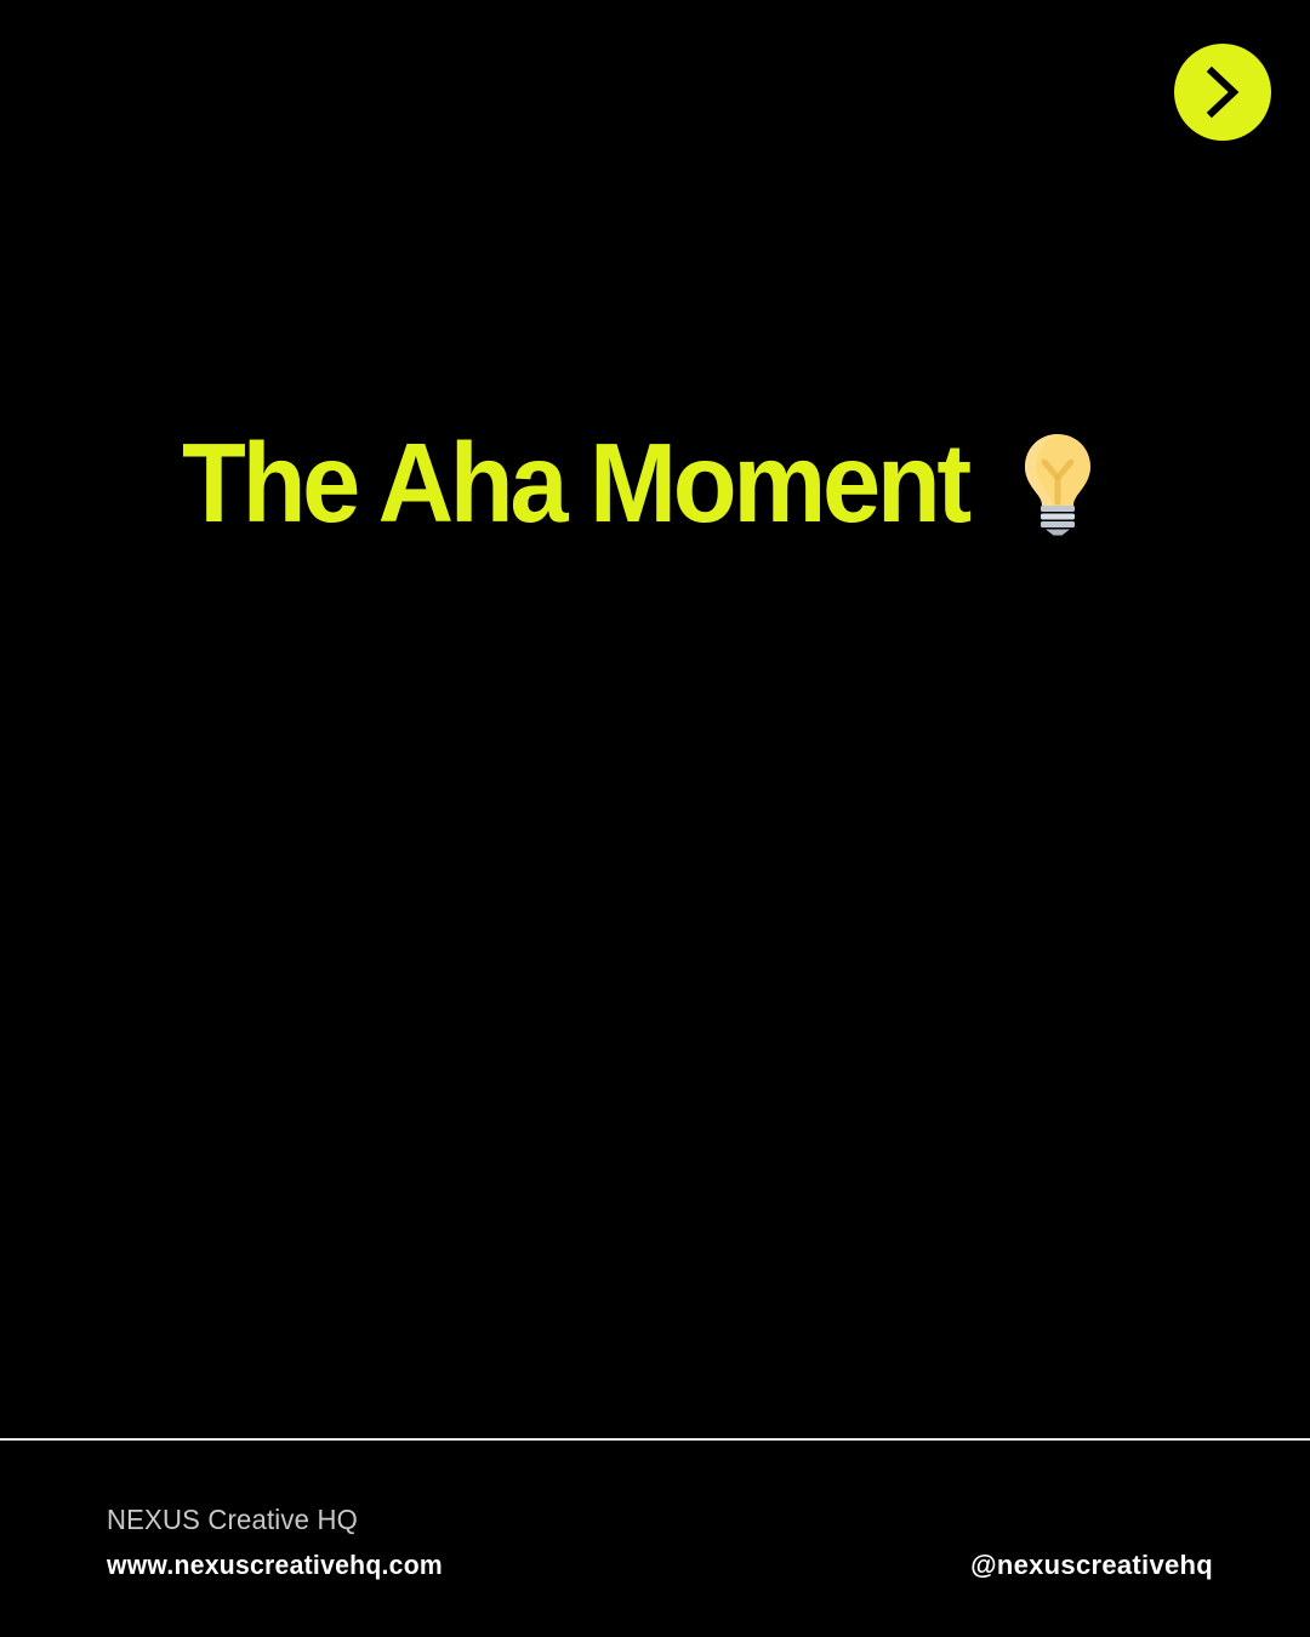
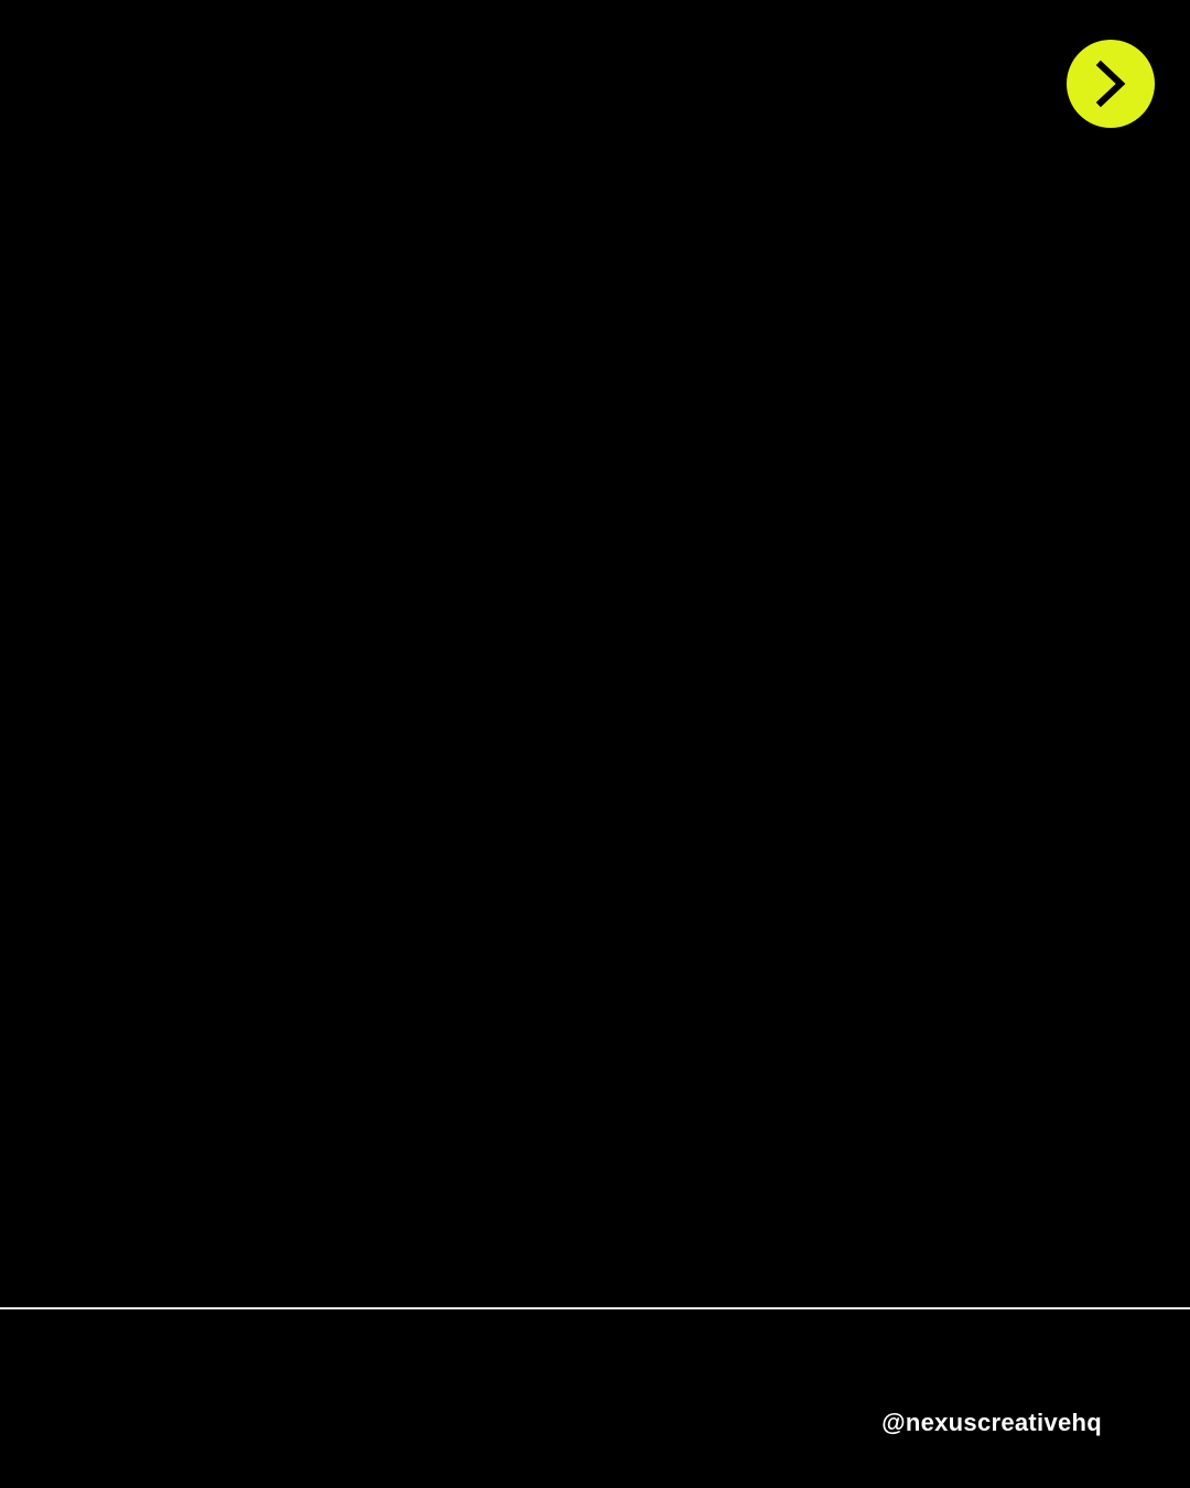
- The Aha Moment
- NEXUS Creative HQ
- www.nexuscreativehq.com
  @nexuscreativehq
